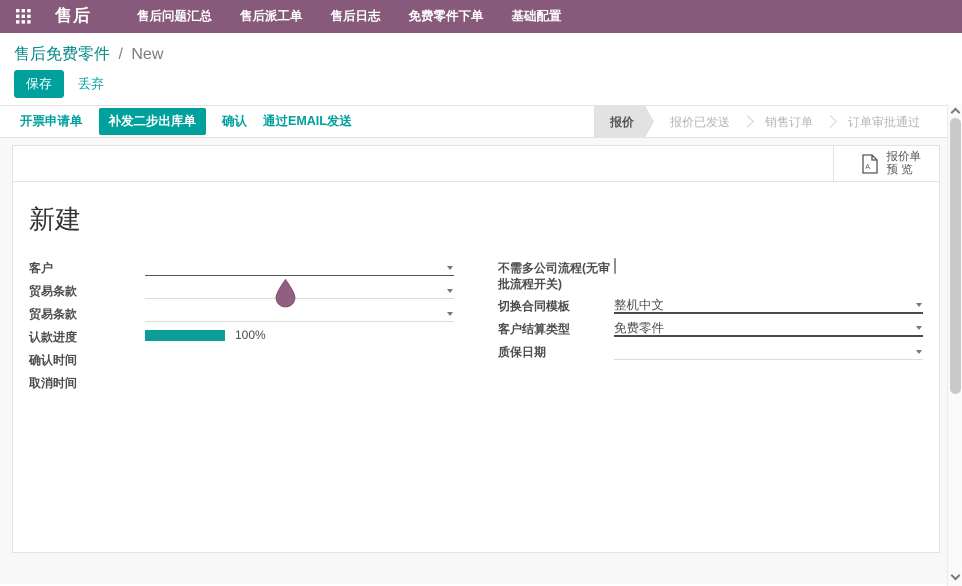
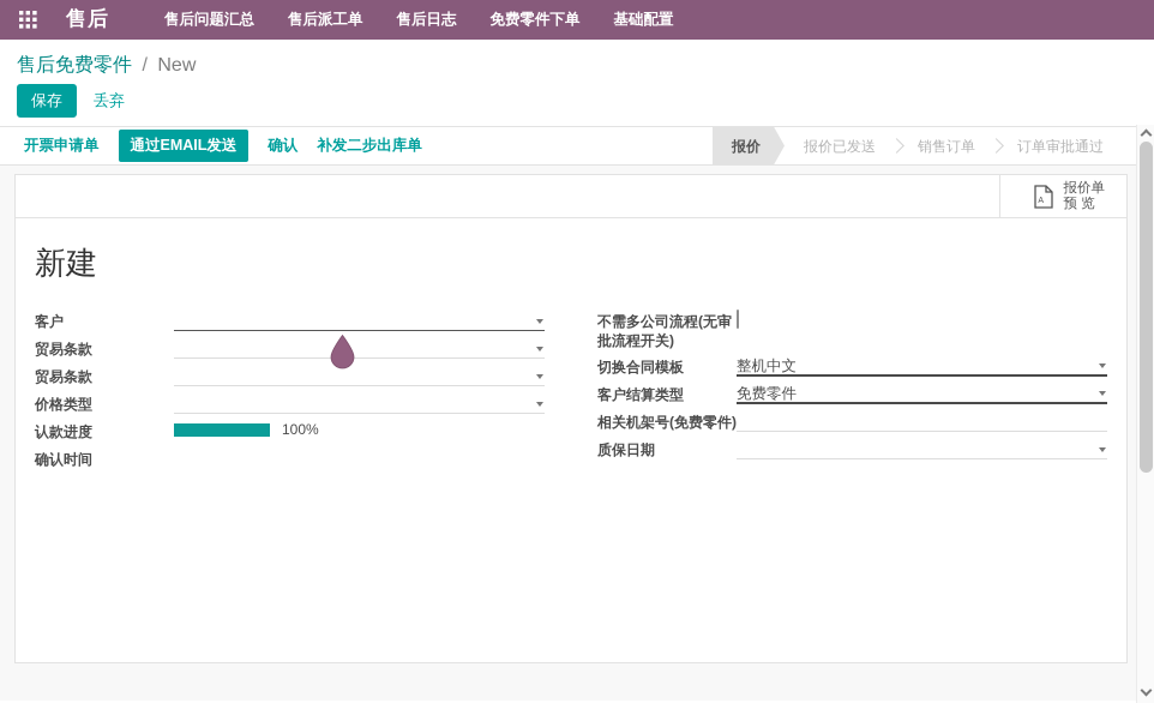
  售后
  售后问题汇总
  售后派工单
  售后日志
  免费零件下单
  基础配置
  售后免费零件 / New
  保存
  丢弃
  开票申请单
- 补发二步出库单
+ 通过EMAIL发送
  确认
- 通过EMAIL发送
+ 补发二步出库单
  报价
  报价已发送
  销售订单
  订单审批通过
  报价单
  预 览
  新建
  客户
  贸易条款
  贸易条款
+ 价格类型
  认款进度
  100%
  确认时间
- 取消时间
  不需多公司流程(无审批流程开关)
  切换合同模板
  整机中文
  客户结算类型
  免费零件
+ 相关机架号(免费零件)
  质保日期
